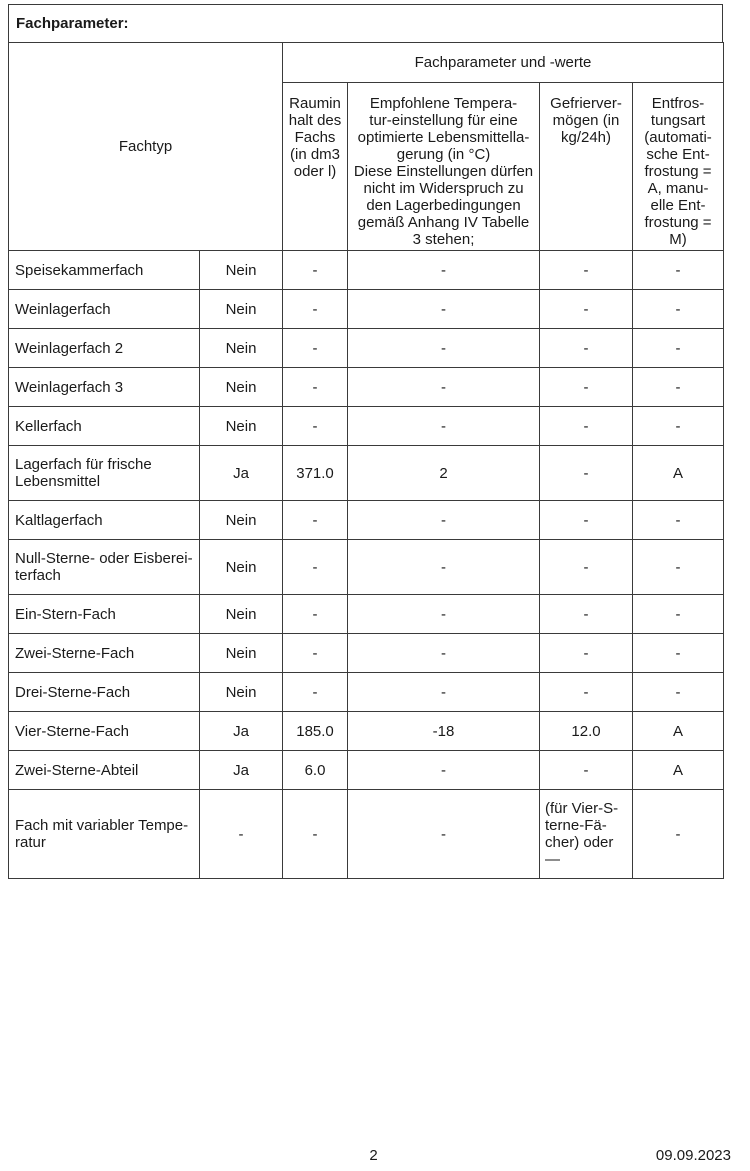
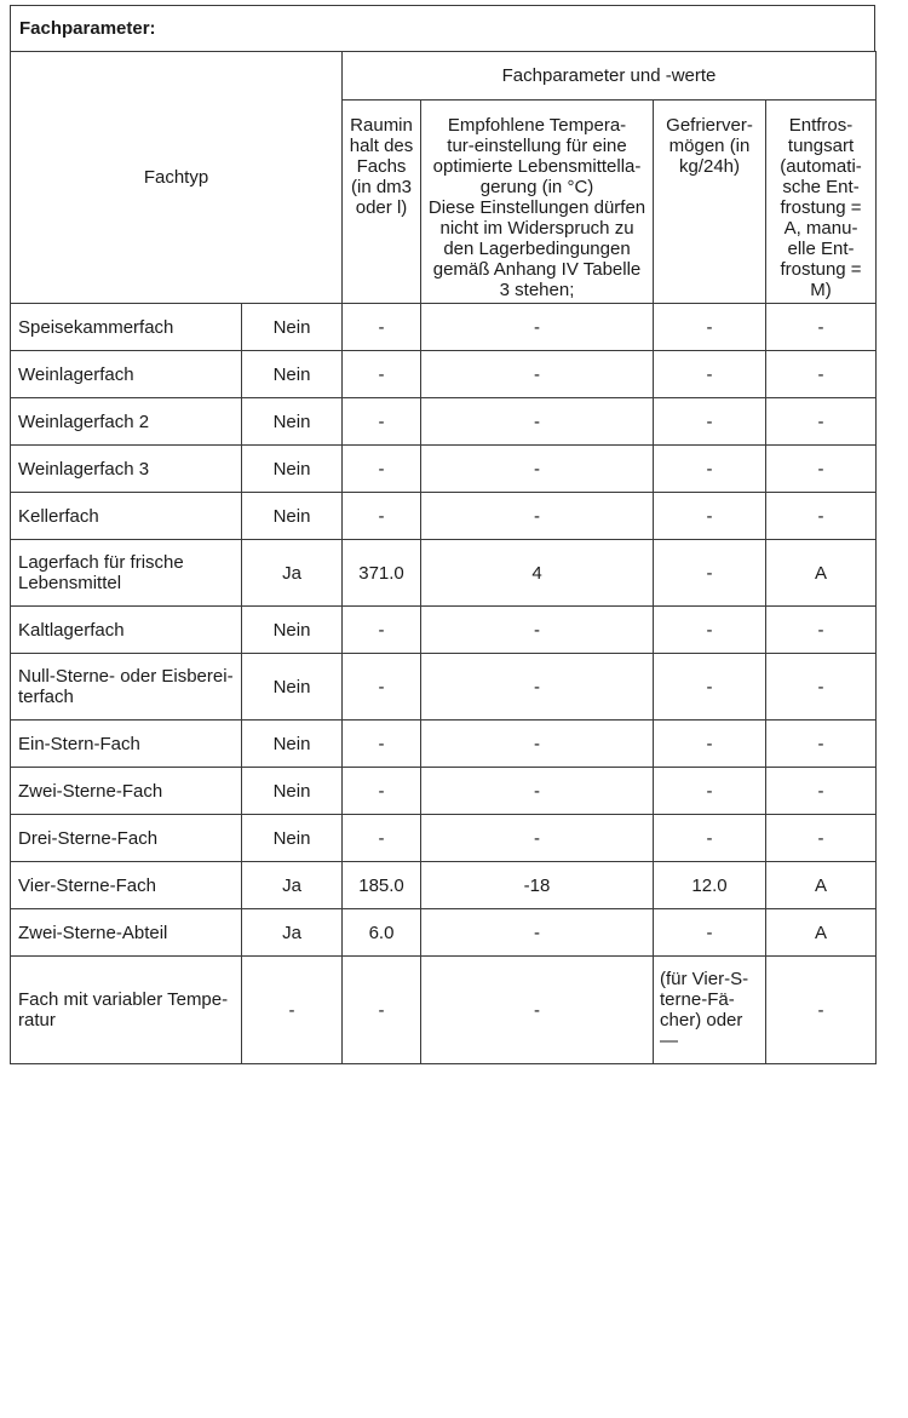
  Fachparameter:
  Fachtyp	Fachparameter und -werte
  Raumin halt des Fachs (in dm3 oder l)	Empfohlene Tempera- tur-einstellung für eine optimierte Lebensmittella- gerung (in °C) Diese Einstellungen dürfen nicht im Widerspruch zu den Lagerbedingungen gemäß Anhang IV Tabelle 3 stehen;	Gefrierver- mögen (in kg/24h)	Entfros- tungsart (automati- sche Ent- frostung = A, manu- elle Ent- frostung = M)
  Speisekammerfach	Nein	-	-	-	-
  Weinlagerfach	Nein	-	-	-	-
  Weinlagerfach 2	Nein	-	-	-	-
  Weinlagerfach 3	Nein	-	-	-	-
  Kellerfach	Nein	-	-	-	-
- Lagerfach für frische Lebensmittel	Ja	371.0	2	-	A
+ Lagerfach für frische Lebensmittel	Ja	371.0	4	-	A
  Kaltlagerfach	Nein	-	-	-	-
  Null-Sterne- oder Eisberei- terfach	Nein	-	-	-	-
  Ein-Stern-Fach	Nein	-	-	-	-
  Zwei-Sterne-Fach	Nein	-	-	-	-
  Drei-Sterne-Fach	Nein	-	-	-	-
  Vier-Sterne-Fach	Ja	185.0	-18	12.0	A
  Zwei-Sterne-Abteil	Ja	6.0	-	-	A
  Fach mit variabler Tempe- ratur	-	-	-	(für Vier-S- terne-Fä- cher) oder —	-
- 2
- 09.09.2023
